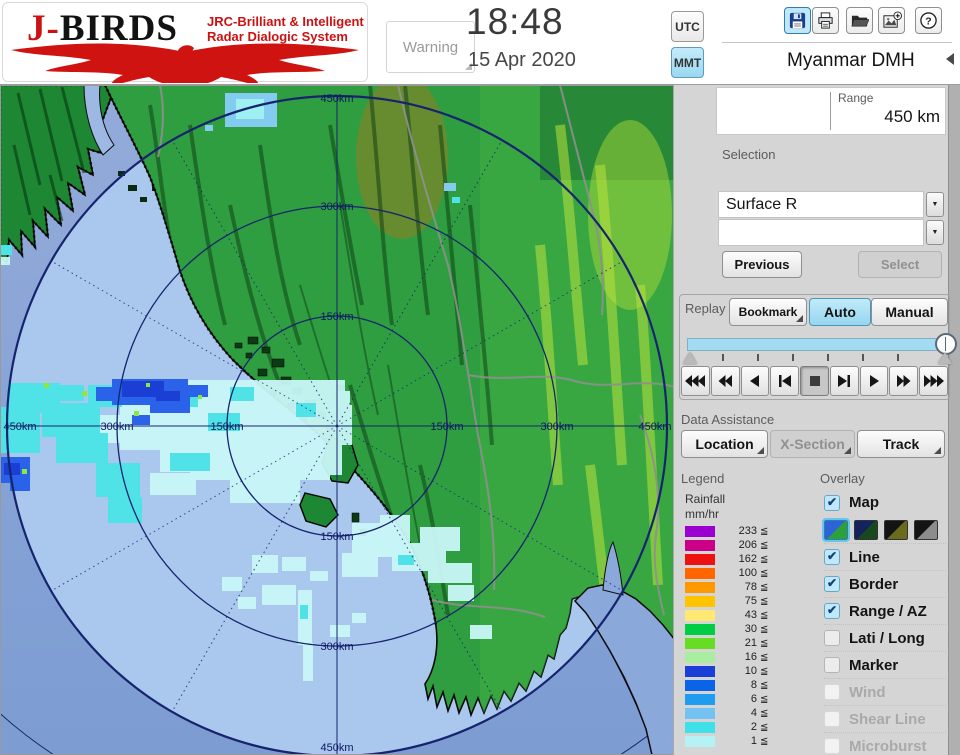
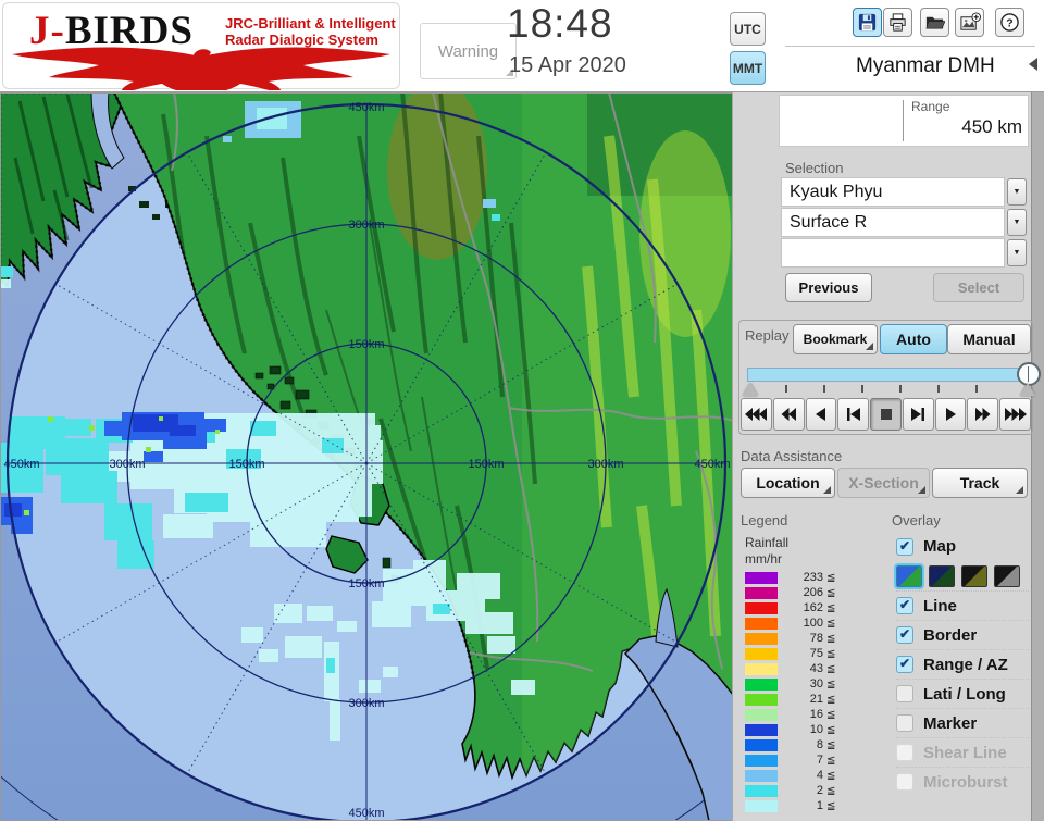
  J-BIRDS
  JRC-Brilliant & Intelligent
  Radar Dialogic System
  Warning
  18:48
  15 Apr 2020
  UTC
  MMT
  ?
  Myanmar DMH
  150km
  150km
  150km
  150km
  300km
  300km
  300km
  300km
  450km
  450km
  450km
  450km
  Range
  450 km
  Selection
+ Kyauk Phyu
  Surface R
  Previous
  Select
  Replay
  Bookmark
  Auto
  Manual
  Data Assistance
  Location
  X-Section
  Track
  Legend
  Overlay
  Rainfall
  mm/hr
  233
  ≦
  206
  ≦
  162
  ≦
  100
  ≦
  78
  ≦
  75
  ≦
  43
  ≦
  30
  ≦
  21
  ≦
  16
  ≦
  10
  ≦
  8
  ≦
- 6
+ 7
  ≦
  4
  ≦
  2
  ≦
  1
  ≦
  Map
  Line
  Border
  Range / AZ
  Lati / Long
  Marker
- Wind
  Shear Line
  Microburst
